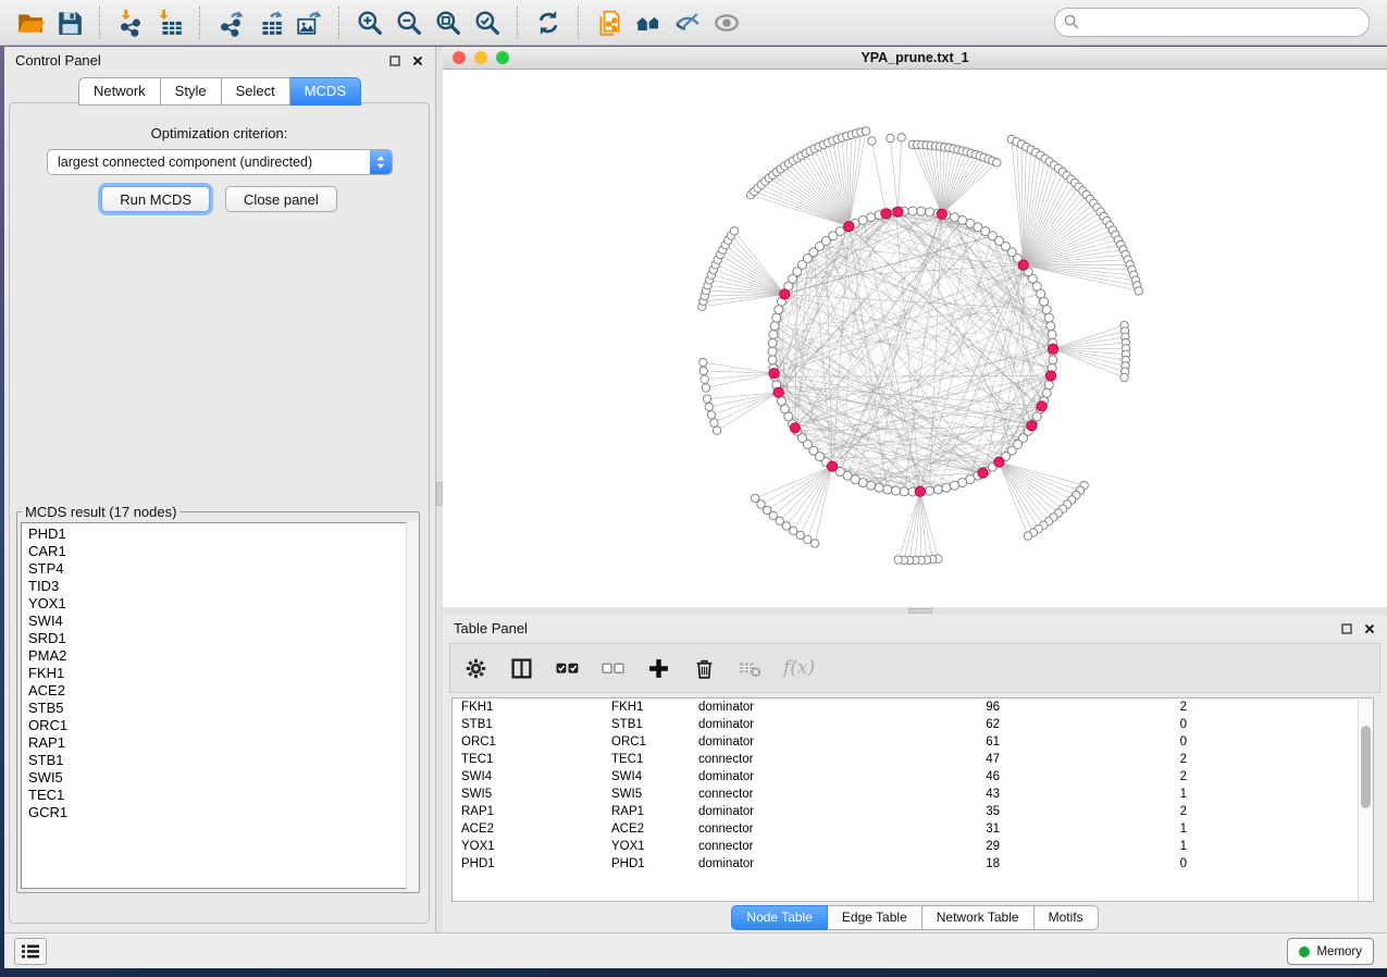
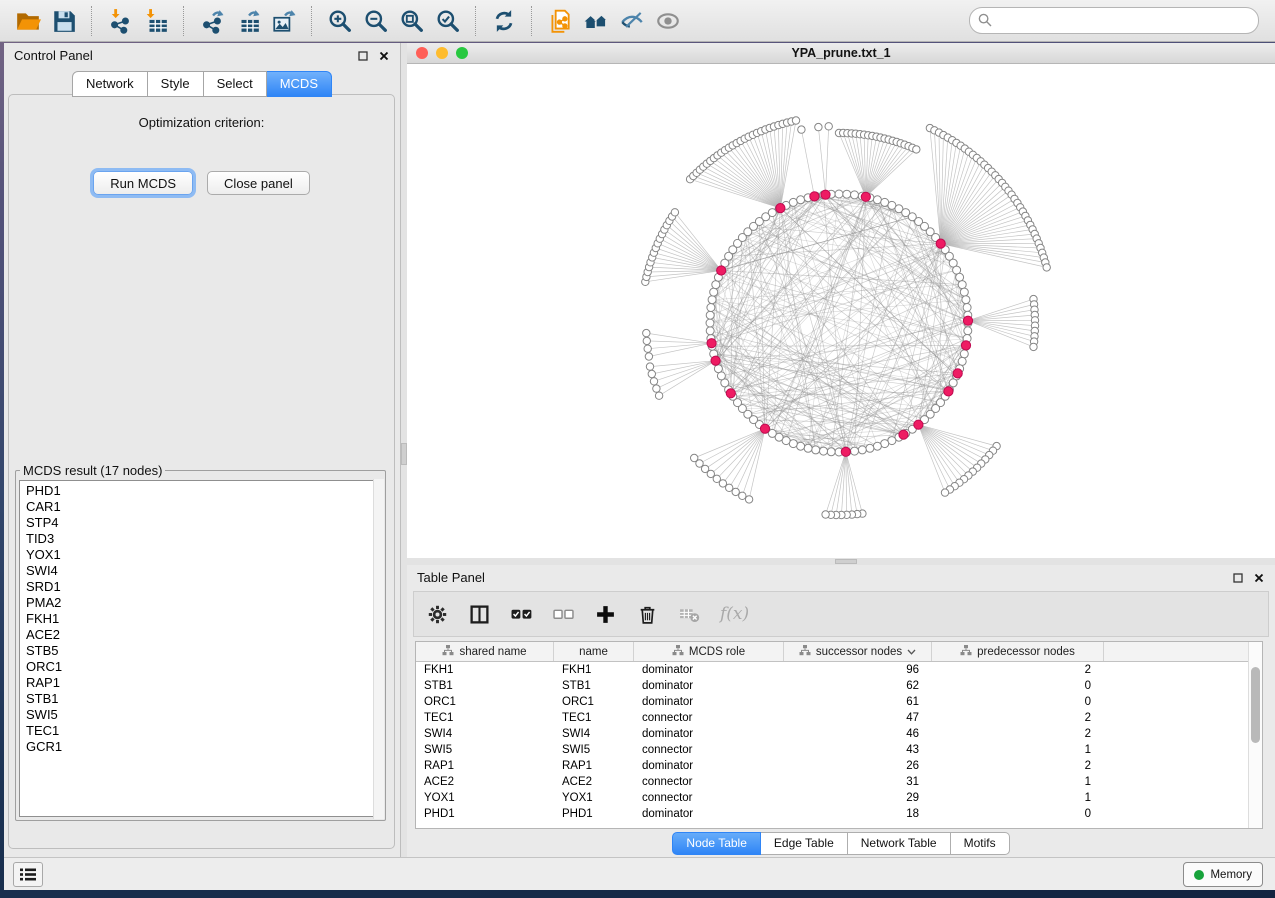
  Control Panel
  Network
  Style
  Select
  MCDS
  Optimization criterion:
- largest connected component (undirected)
  Run MCDS
  Close panel
  MCDS result (17 nodes)
  PHD1
  CAR1
  STP4
  TID3
  YOX1
  SWI4
  SRD1
  PMA2
  FKH1
  ACE2
  STB5
  ORC1
  RAP1
  STB1
  SWI5
  TEC1
  GCR1
  YPA_prune.txt_1
  Table Panel
  f(x)
+ shared name
+ name
+ MCDS role
+ successor nodes
+ predecessor nodes
  FKH1
  FKH1
  dominator
  96
  2
  STB1
  STB1
  dominator
  62
  0
  ORC1
  ORC1
  dominator
  61
  0
  TEC1
  TEC1
  connector
  47
  2
  SWI4
  SWI4
  dominator
  46
  2
  SWI5
  SWI5
  connector
  43
  1
  RAP1
  RAP1
  dominator
- 35
+ 26
  2
  ACE2
  ACE2
  connector
  31
  1
  YOX1
  YOX1
  connector
  29
  1
  PHD1
  PHD1
  dominator
  18
  0
  Node Table
  Edge Table
  Network Table
  Motifs
  Memory
